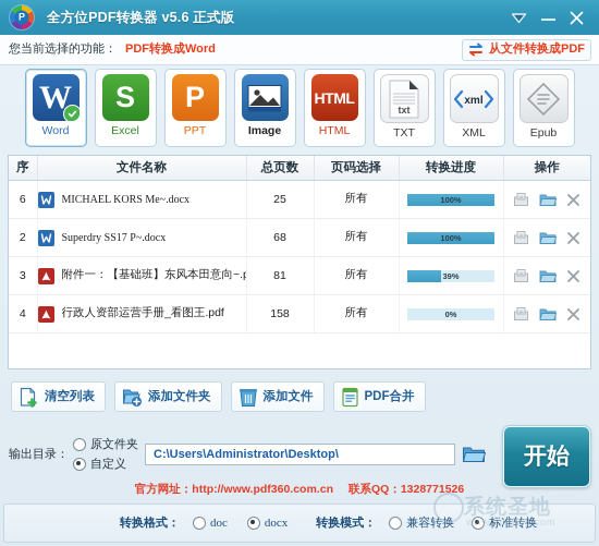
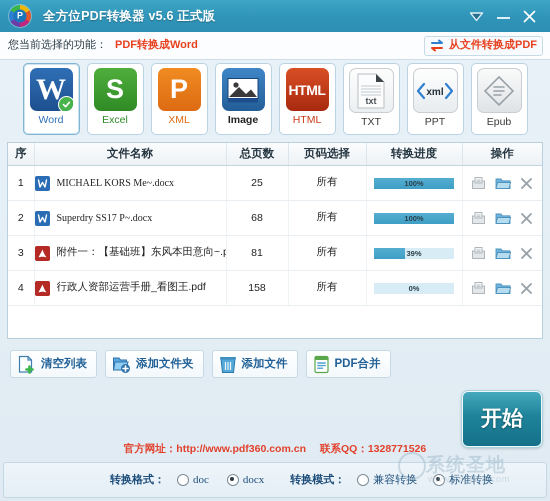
  全方位PDF转换器 v5.6 正式版
  您当前选择的功能：
  PDF转换成Word
  从文件转换成PDF
  W
  Word
  S
  Excel
  P
- PPT
+ XML
  Image
  HTML
  HTML
  txt
  TXT
  xml
- XML
+ PPT
  Epub
  序	文件名称	总页数	页码选择	转换进度	操作
- 6	MICHAEL KORS Me~.docx	25	所有	100%
+ 1	MICHAEL KORS Me~.docx	25	所有	100%
  2	Superdry SS17 P~.docx	68	所有	100%
  3	附件一：【基础班】东风本田意向~.	81	所有	39%
  4	行政人资部运营手册_看图王.pdf	158	所有	0%
  清空列表
  添加文件夹
  添加文件
  PDF合并
- 输出目录：
- 原文件夹
- 自定义
- C:\Users\Administrator\Desktop\
  开始
  官方网址：http://www.pdf360.com.cn
  联系QQ：1328771526
  转换格式：
  doc
  docx
  转换模式：
  兼容转换
  标准转换
  系统圣地
  www.285868.com
